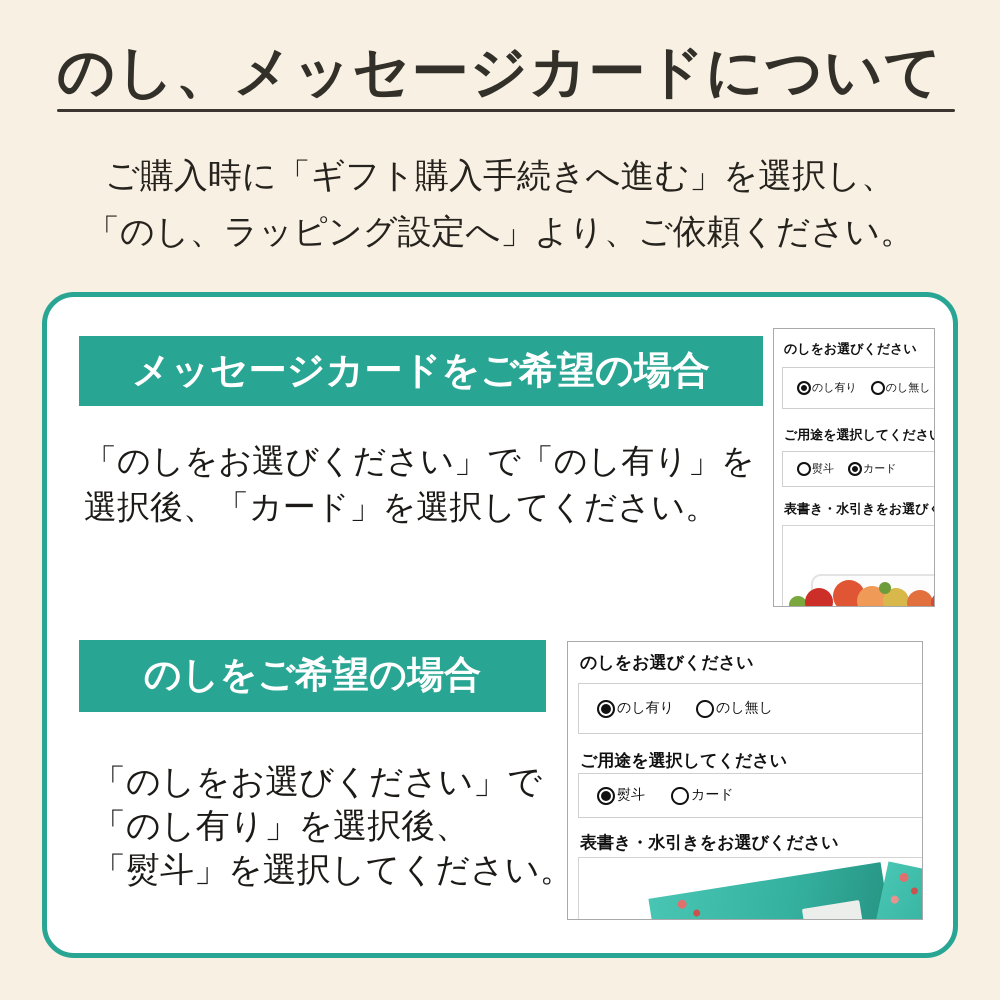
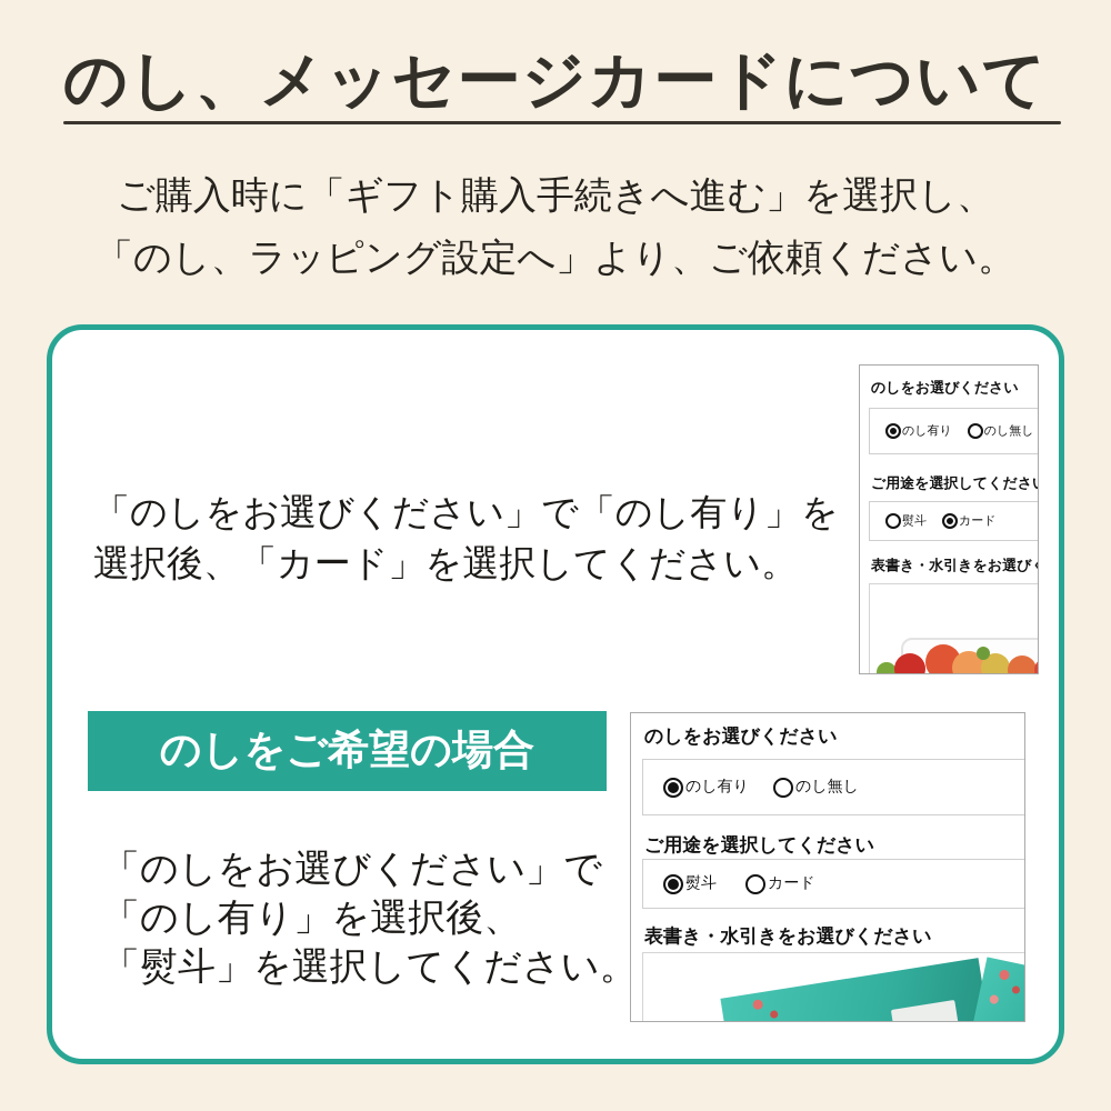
  のし、メッセージカードについて
  ご購入時に「ギフト購入手続きへ進む」を選択し、
  「のし、ラッピング設定へ」より、ご依頼ください。
- メッセージカードをご希望の場合
  「のしをお選びください」で「のし有り」を
  選択後、「カード」を選択してください。
  のしをお選びください
  のし有り
  のし無し
  ご用途を選択してくださ
  熨斗
  カード
  表書き・水引きをお選び
  のしをご希望の場合
  「のしをお選びください」で
  「のし有り」を選択後、
  「熨斗」を選択してください。
  のしをお選びください
  のし有り
  のし無し
  ご用途を選択してください
  熨斗
  カード
  表書き・水引きをお選びください
